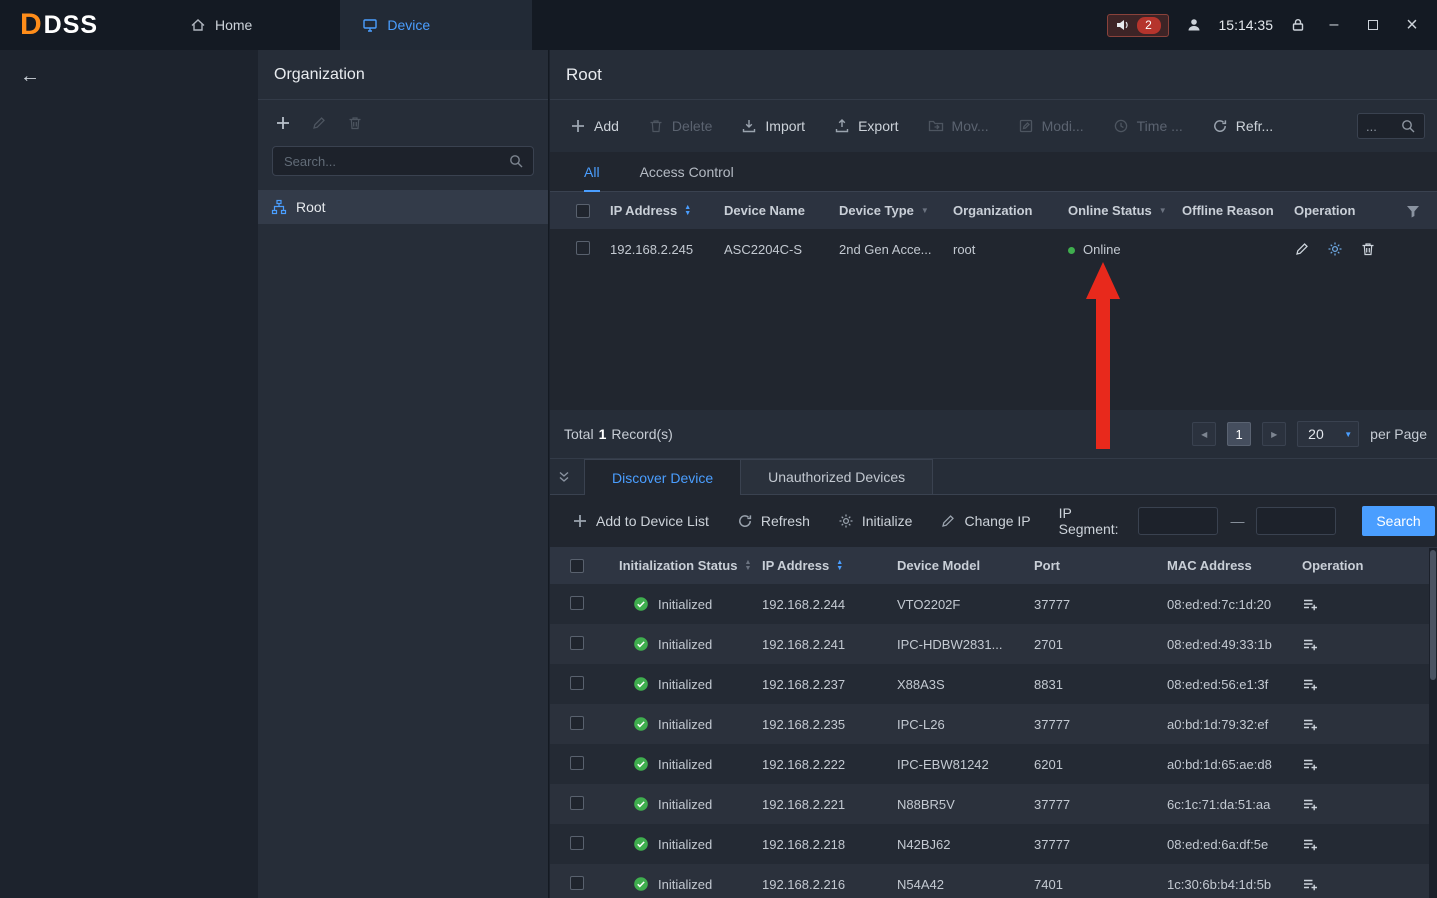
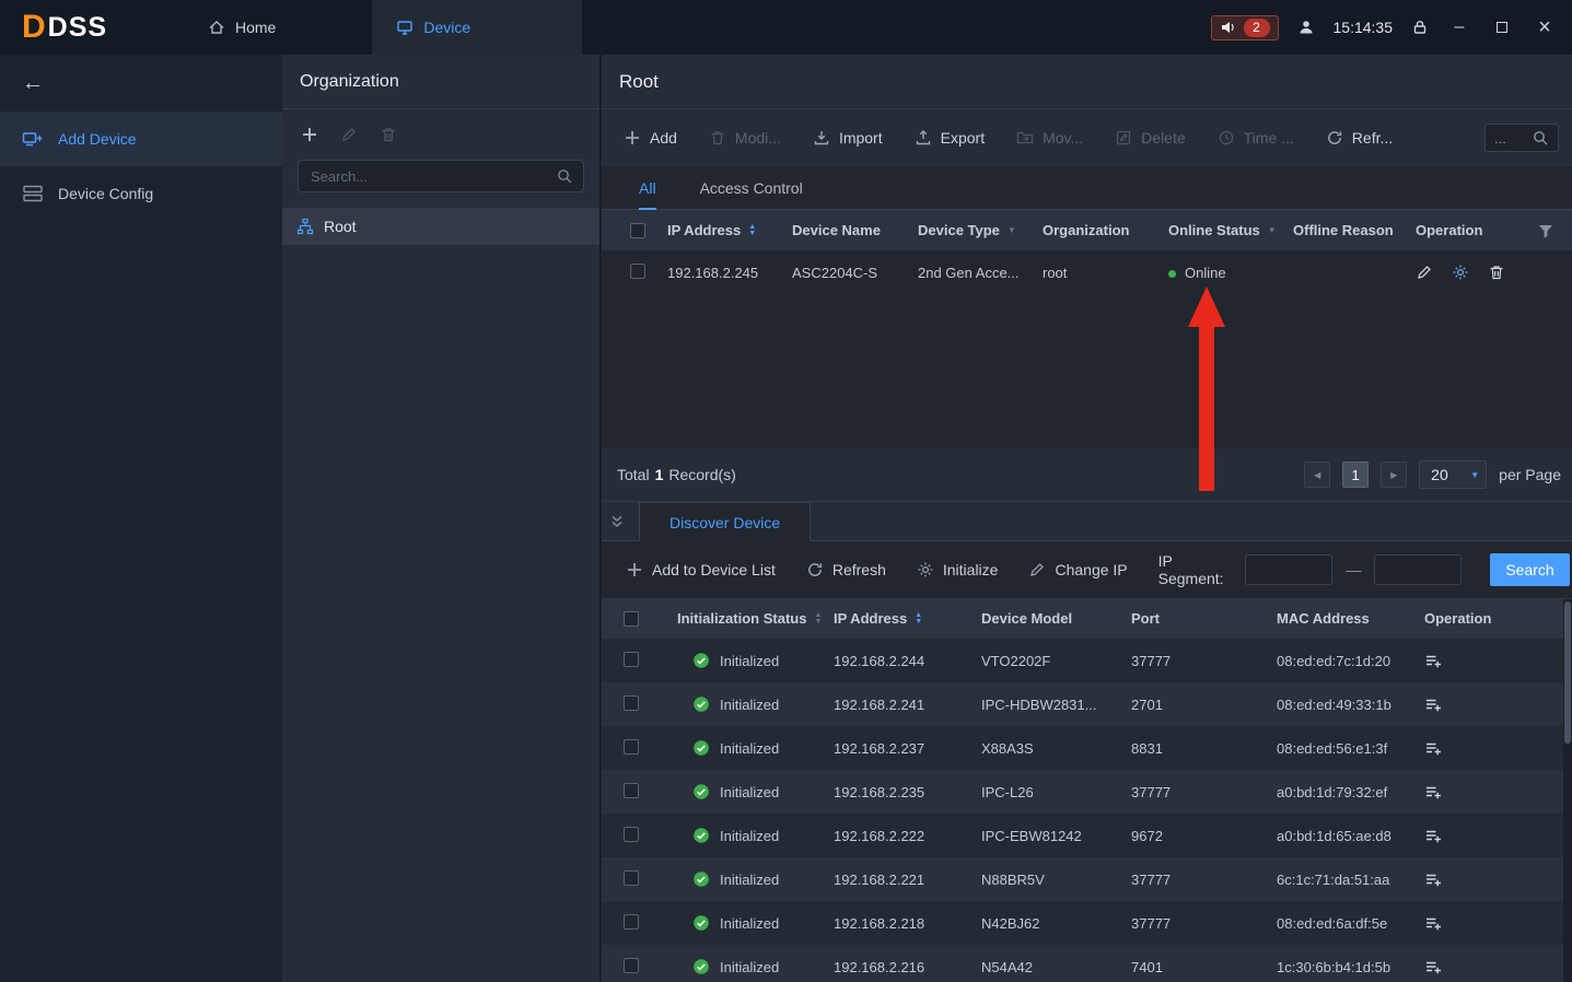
  D
  DSS
  Home
  Device
  2
  15:14:35
  –
  ×
  ←
+ Add Device
+ Device Config
  Organization
  Search...
  Root
  Root
  Add
- Delete
+ Modi...
  Import
  Export
  Mov...
- Modi...
+ Delete
  Time ...
  Refr...
  ...
  All
  Access Control
  IP Address
  Device Name
  Device Type
  ▼
  Organization
  Online Status
  ▼
  Offline Reason
  Operation
  192.168.2.245
  ASC2204C-S
  2nd Gen Acce...
  root
  Online
  Total 1 Record(s)
  ◀
  1
  ▶
  20
  ▼
  per Page
  Discover Device
- Unauthorized Devices
  Add to Device List
  Refresh
  Initialize
  Change IP
  IP Segment:
  —
  Search
  Initialization Status
  IP Address
  Device Model
  Port
  MAC Address
  Operation
  Initialized
  192.168.2.244
  VTO2202F
  37777
  08:ed:ed:7c:1d:20
  Initialized
  192.168.2.241
  IPC-HDBW2831...
  2701
  08:ed:ed:49:33:1b
  Initialized
  192.168.2.237
  X88A3S
  8831
  08:ed:ed:56:e1:3f
  Initialized
  192.168.2.235
  IPC-L26
  37777
  a0:bd:1d:79:32:ef
  Initialized
  192.168.2.222
  IPC-EBW81242
- 6201
+ 9672
  a0:bd:1d:65:ae:d8
  Initialized
  192.168.2.221
  N88BR5V
  37777
  6c:1c:71:da:51:aa
  Initialized
  192.168.2.218
  N42BJ62
  37777
  08:ed:ed:6a:df:5e
  Initialized
  192.168.2.216
  N54A42
  7401
  1c:30:6b:b4:1d:5b
